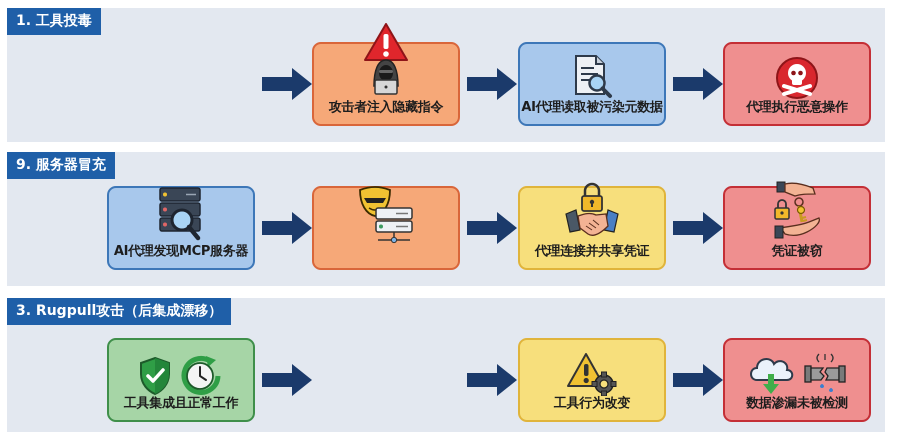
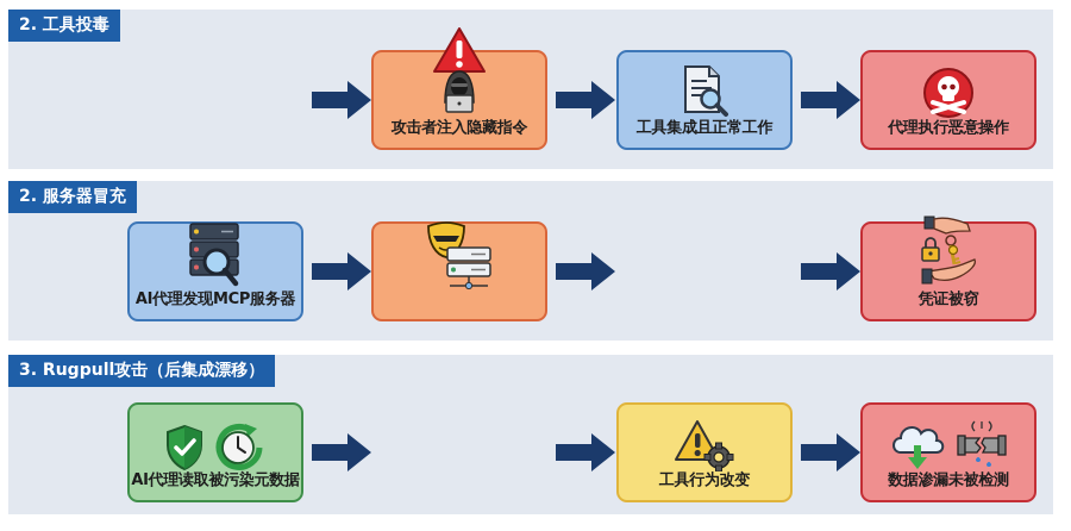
- 1. 工具投毒
+ 2. 工具投毒
  攻击者注入隐藏指令
- AI代理读取被污染元数据
+ 工具集成且正常工作
  代理执行恶意操作
- 9. 服务器冒充
+ 2. 服务器冒充
  AI代理发现MCP服务器
- 代理连接并共享凭证
  凭证被窃
  3. Rugpull攻击（后集成漂移）
- 工具集成且正常工作
+ AI代理读取被污染元数据
  工具行为改变
  数据渗漏未被检测
